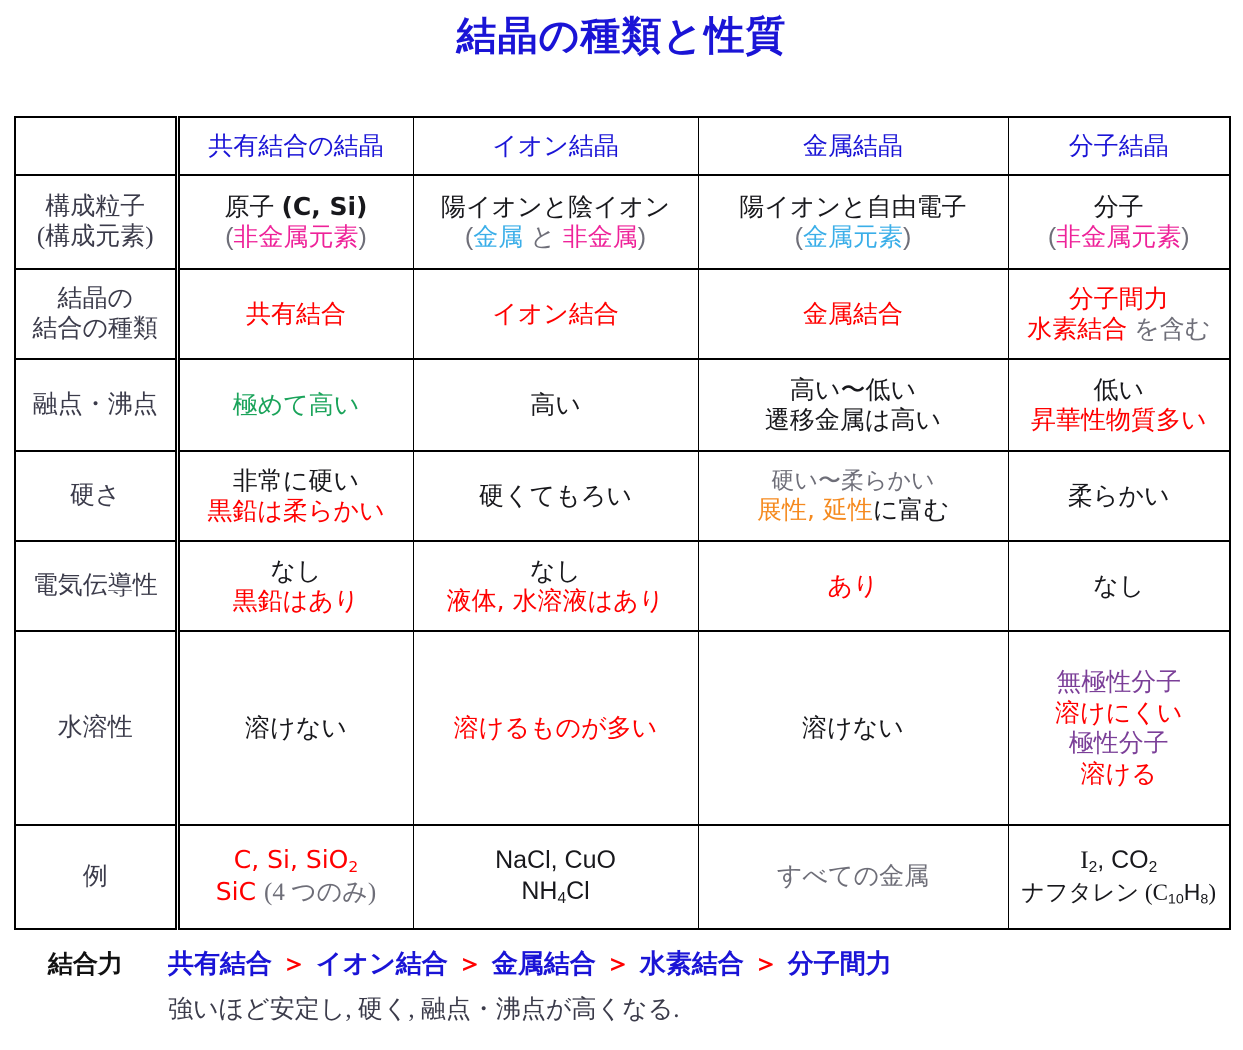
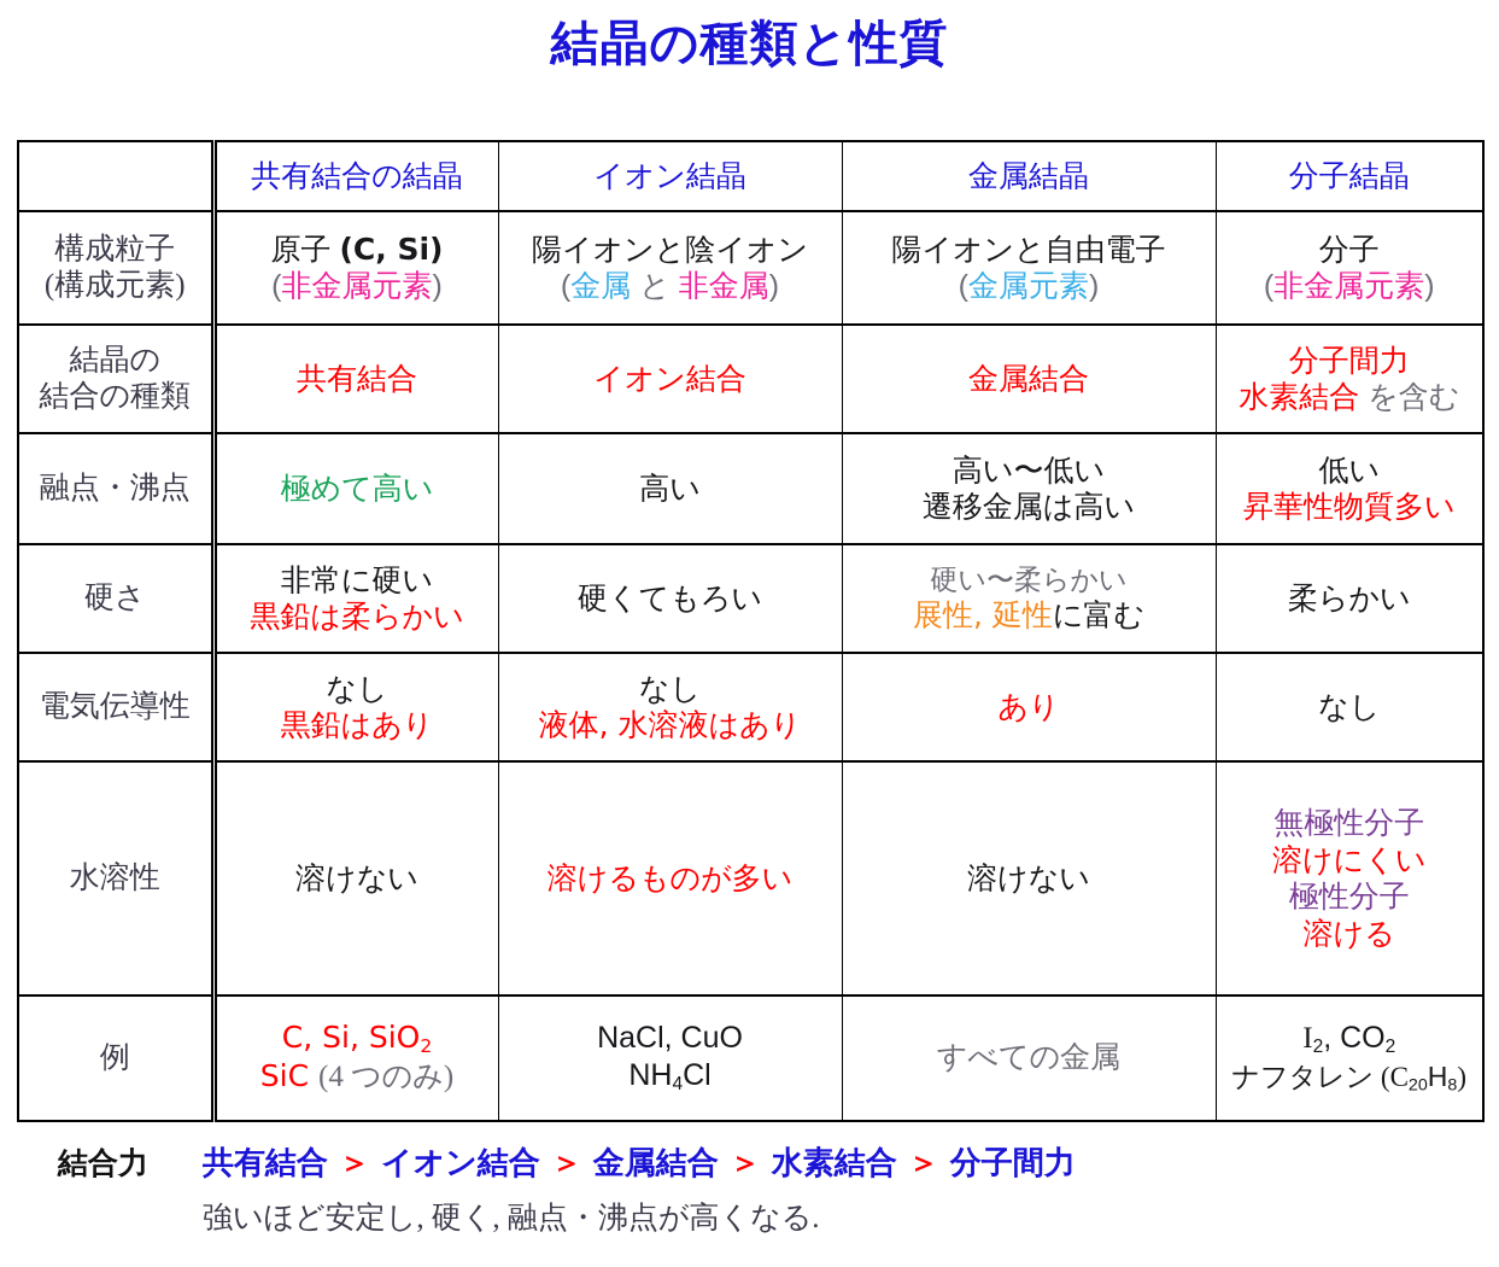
  結晶の種類と性質
  	共有結合の結晶	イオン結晶	金属結晶	分子結晶
  構成粒子 (構成元素)	原子 (C, Si) (非金属元素)	陽イオンと陰イオン (金属 と 非金属)	陽イオンと自由電子 (金属元素)	分子 (非金属元素)
  結晶の 結合の種類	共有結合	イオン結合	金属結合	分子間力 水素結合 を含む
  融点・沸点	極めて高い	高い	高い〜低い 遷移金属は高い	低い 昇華性物質多い
  硬さ	非常に硬い 黒鉛は柔らかい	硬くてもろい	硬い〜柔らかい 展性, 延性に富む	柔らかい
  電気伝導性	なし 黒鉛はあり	なし 液体, 水溶液はあり	あり	なし
  水溶性	溶けない	溶けるものが多い	溶けない	無極性分子 溶けにくい 極性分子 溶ける
- 例	C, Si, SiO2 SiC (4 つのみ)	NaCl, CuO NH4Cl	すべての金属	I2, CO2 ナフタレン (C10H8)
+ 例	C, Si, SiO2 SiC (4 つのみ)	NaCl, CuO NH4Cl	すべての金属	I2, CO2 ナフタレン (C20H8)
  結合力
  共有結合 ＞ イオン結合 ＞ 金属結合 ＞ 水素結合 ＞ 分子間力
  強いほど安定し, 硬く, 融点・沸点が高くなる.
